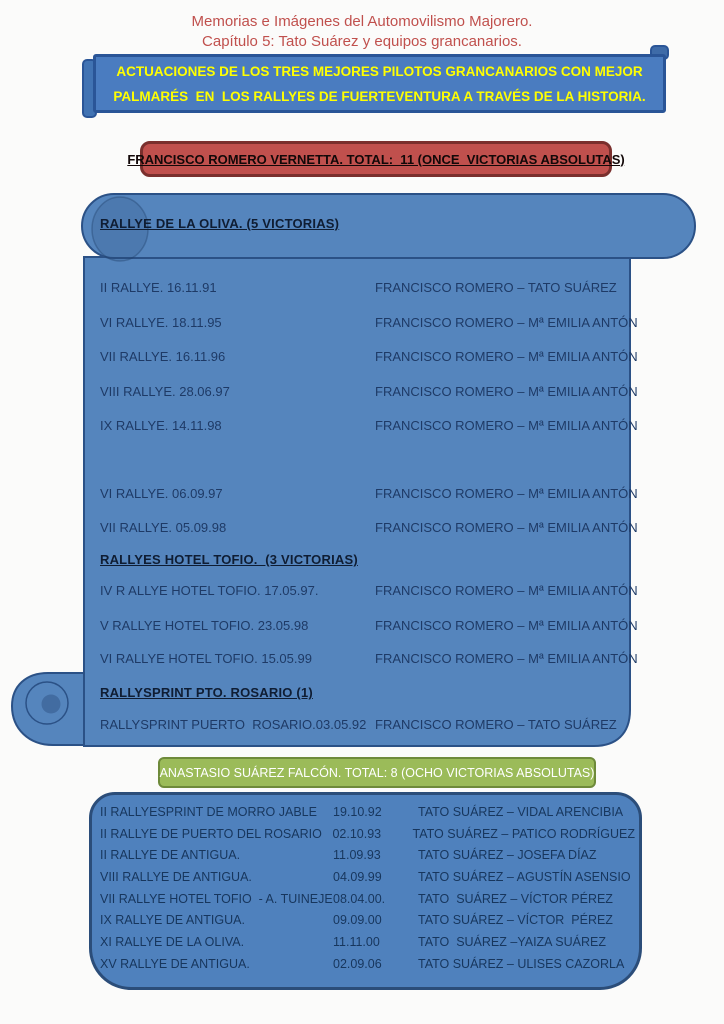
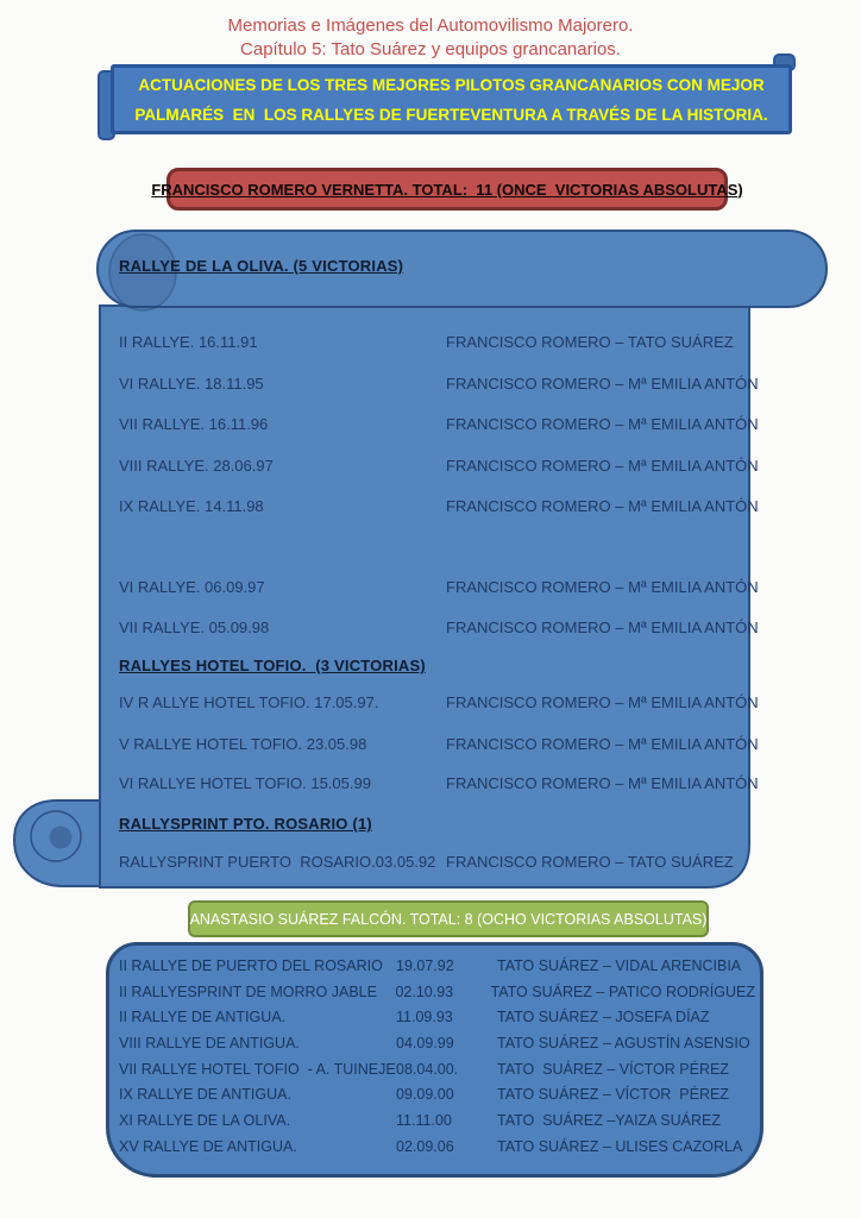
  Memorias e Imágenes del Automovilismo Majorero.
  Capítulo 5: Tato Suárez y equipos grancanarios.
  ACTUACIONES DE LOS TRES MEJORES PILOTOS GRANCANARIOS CON MEJOR
  PALMARÉS EN LOS RALLYES DE FUERTEVENTURA A TRAVÉS DE LA HISTORIA.
  FRANCISCO ROMERO VERNETTA. TOTAL: 11 (ONCE VICTORIAS ABSOLUTAS)
  RALLYE DE LA OLIVA. (5 VICTORIAS)
  II RALLYE. 16.11.91
  FRANCISCO ROMERO – TATO SUÁREZ
  VI RALLYE. 18.11.95
  FRANCISCO ROMERO – Mª EMILIA ANTÓN
  VII RALLYE. 16.11.96
  FRANCISCO ROMERO – Mª EMILIA ANTÓN
  VIII RALLYE. 28.06.97
  FRANCISCO ROMERO – Mª EMILIA ANTÓN
  IX RALLYE. 14.11.98
  FRANCISCO ROMERO – Mª EMILIA ANTÓN
  VI RALLYE. 06.09.97
  FRANCISCO ROMERO – Mª EMILIA ANTÓN
  VII RALLYE. 05.09.98
  FRANCISCO ROMERO – Mª EMILIA ANTÓN
  RALLYES HOTEL TOFIO. (3 VICTORIAS)
  IV R ALLYE HOTEL TOFIO. 17.05.97.
  FRANCISCO ROMERO – Mª EMILIA ANTÓN
  V RALLYE HOTEL TOFIO. 23.05.98
  FRANCISCO ROMERO – Mª EMILIA ANTÓN
  VI RALLYE HOTEL TOFIO. 15.05.99
  FRANCISCO ROMERO – Mª EMILIA ANTÓN
  RALLYSPRINT PTO. ROSARIO (1)
  RALLYSPRINT PUERTO ROSARIO.03.05.92
  FRANCISCO ROMERO – TATO SUÁREZ
  ANASTASIO SUÁREZ FALCÓN. TOTAL: 8 (OCHO VICTORIAS ABSOLUTAS)
- II RALLYESPRINT DE MORRO JABLE
+ II RALLYE DE PUERTO DEL ROSARIO
- 19.10.92
+ 19.07.92
  TATO SUÁREZ – VIDAL ARENCIBIA
- II RALLYE DE PUERTO DEL ROSARIO
+ II RALLYESPRINT DE MORRO JABLE
  02.10.93
  TATO SUÁREZ – PATICO RODRÍGUEZ
  II RALLYE DE ANTIGUA.
  11.09.93
  TATO SUÁREZ – JOSEFA DÍAZ
  VIII RALLYE DE ANTIGUA.
  04.09.99
  TATO SUÁREZ – AGUSTÍN ASENSIO
  VII RALLYE HOTEL TOFIO - A. TUINEJE
  08.04.00.
  TATO SUÁREZ – VÍCTOR PÉREZ
  IX RALLYE DE ANTIGUA.
  09.09.00
  TATO SUÁREZ – VÍCTOR PÉREZ
  XI RALLYE DE LA OLIVA.
  11.11.00
  TATO SUÁREZ –YAIZA SUÁREZ
  XV RALLYE DE ANTIGUA.
  02.09.06
  TATO SUÁREZ – ULISES CAZORLA
